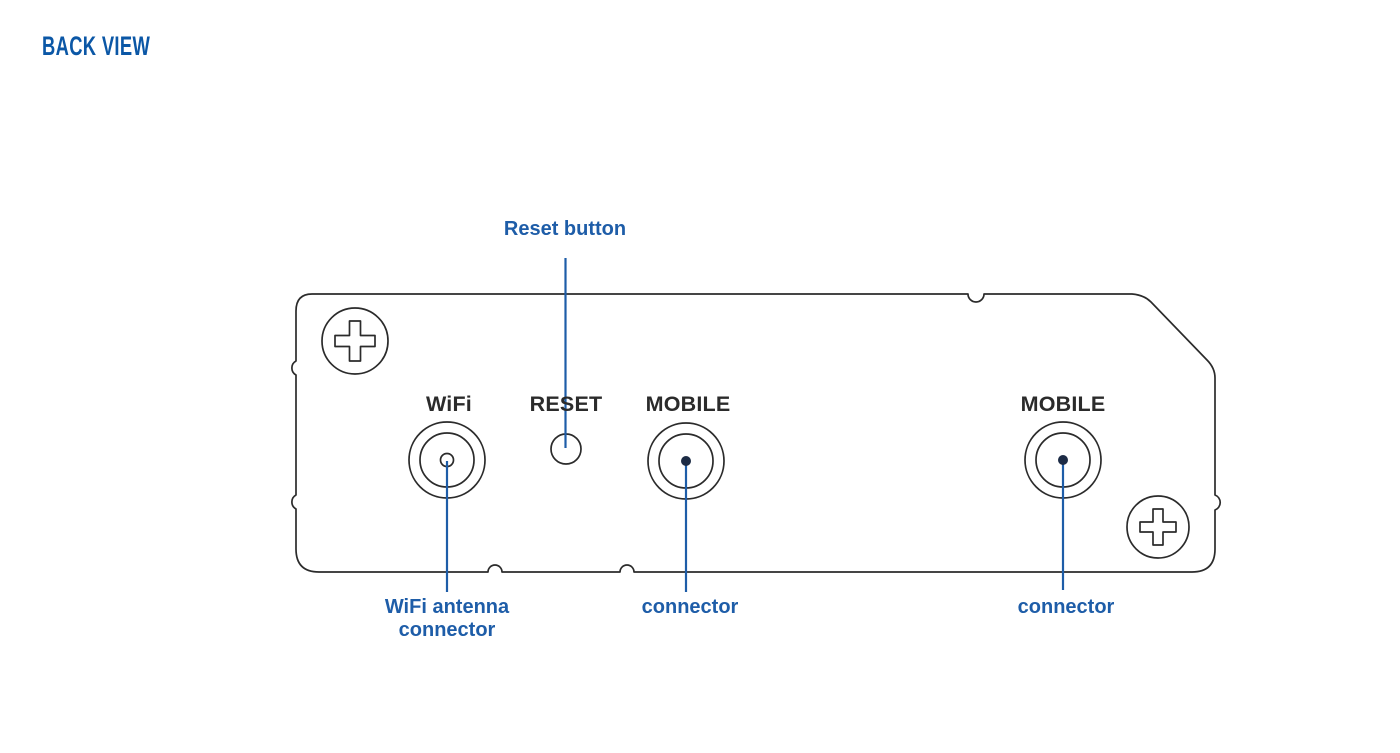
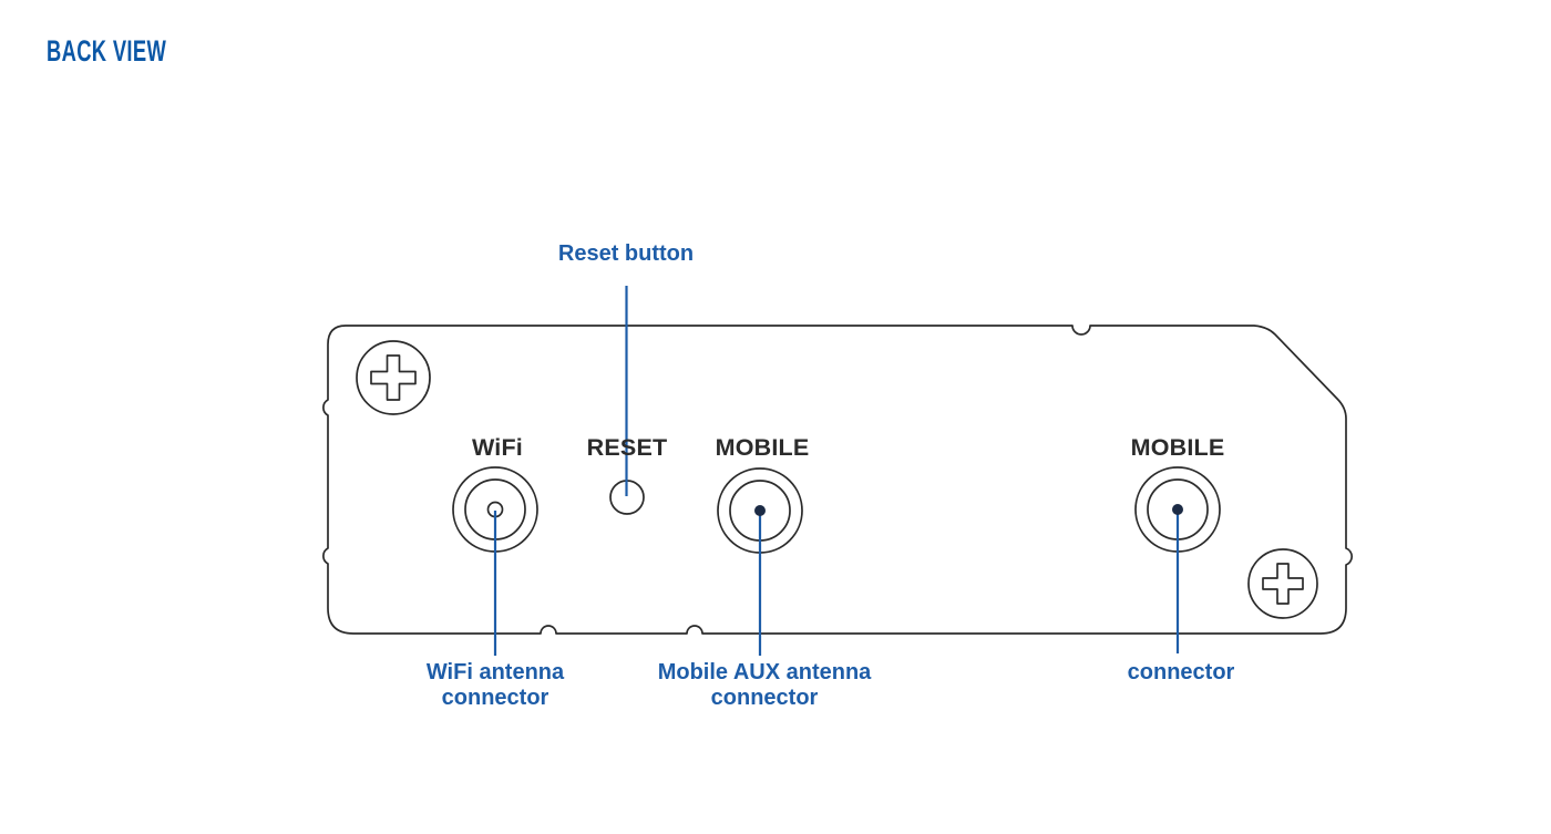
  BACK VIEW
  WiFi
  RESET
  MOBILE
  MOBILE
  Reset button
  WiFi antenna
  connector
+ Mobile AUX antenna
  connector
  connector
